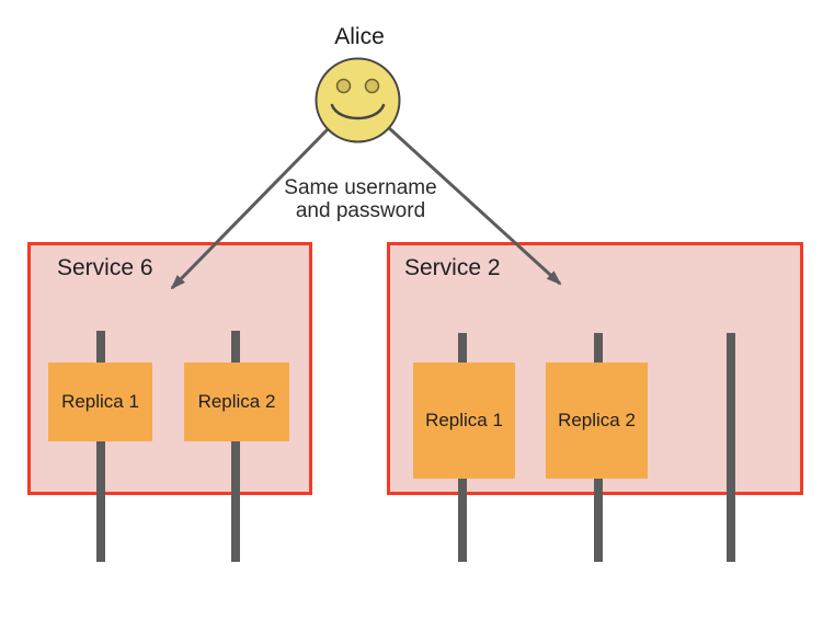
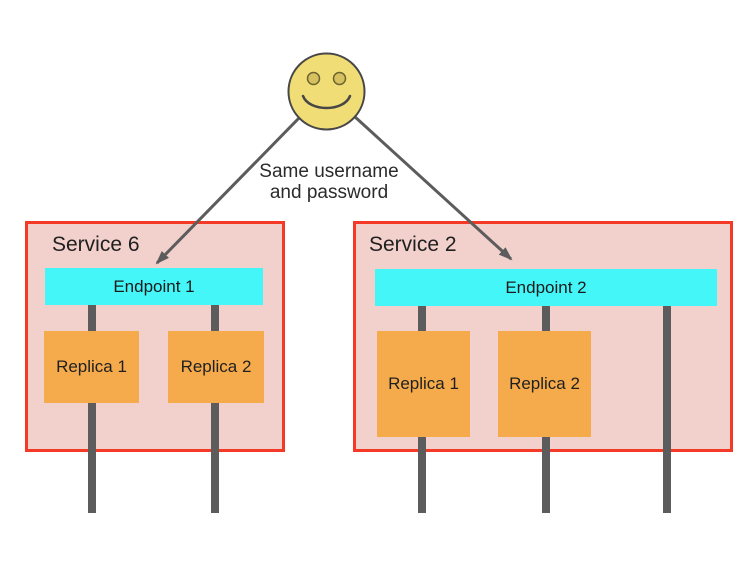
- Alice
  Same username
  and password
  Service 6
+ Endpoint 1
  Replica 1
  Replica 2
  Service 2
+ Endpoint 2
  Replica 1
  Replica 2
